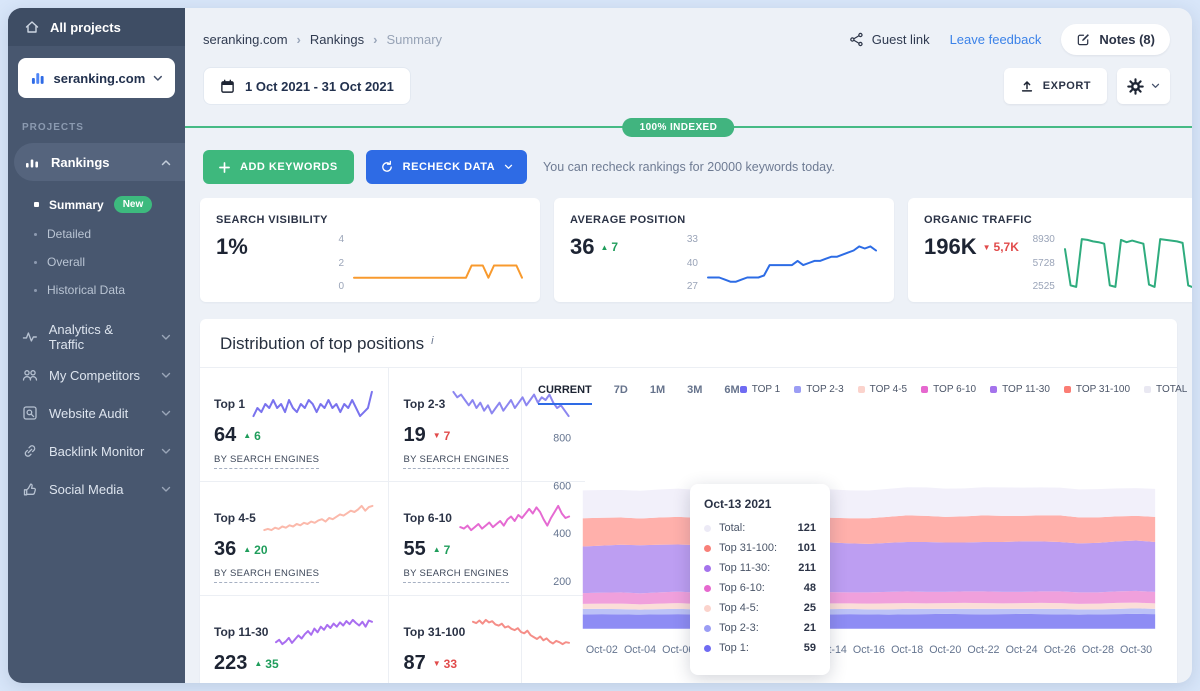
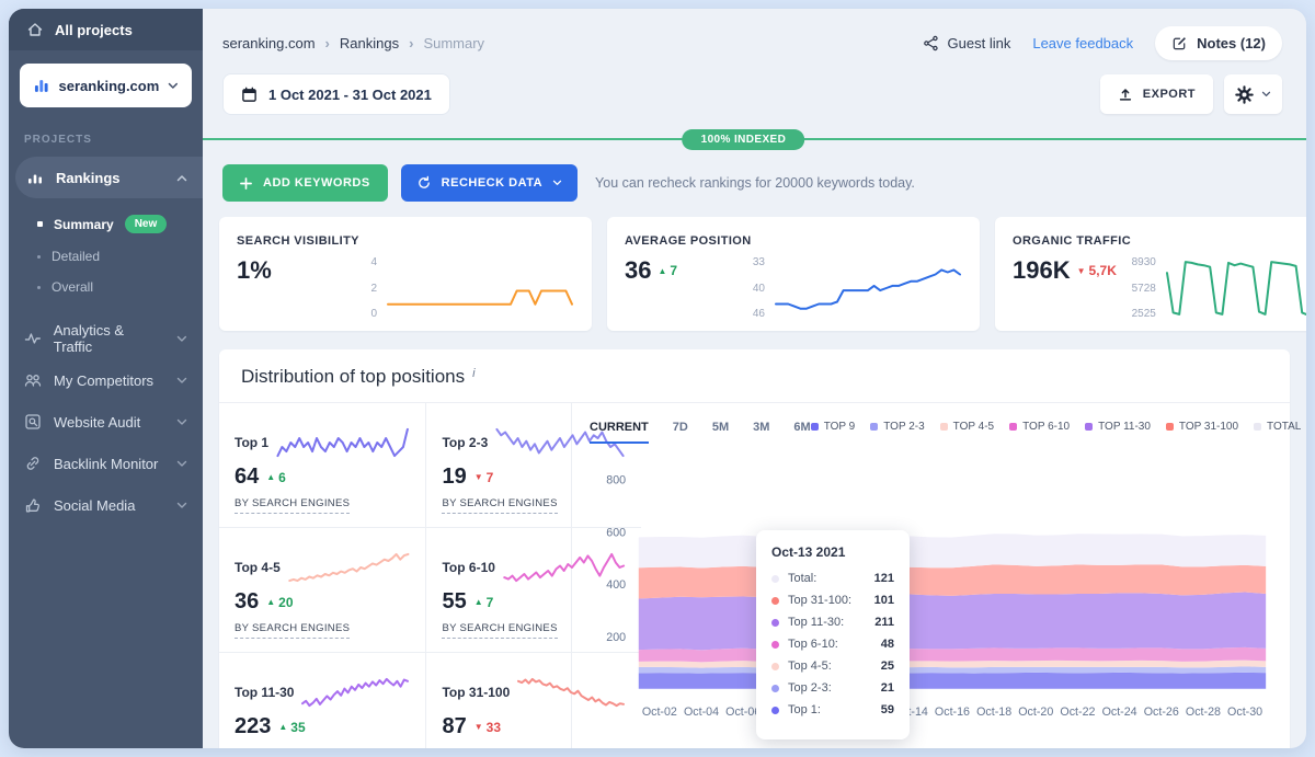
  All projects
  seranking.com
  PROJECTS
  Rankings
  Summary
  New
  Detailed
  Overall
- Historical Data
  Analytics & Traffic
  My Competitors
  Website Audit
  Backlink Monitor
  Social Media
  seranking.com
  ›
  Rankings
  ›
  Summary
  Guest link
  Leave feedback
- Notes (8)
+ Notes (12)
  1 Oct 2021 - 31 Oct 2021
  EXPORT
  100% INDEXED
  ADD KEYWORDS
  RECHECK DATA
  You can recheck rankings for 20000 keywords today.
  SEARCH VISIBILITY
  1%
  4
  2
  0
  AVERAGE POSITION
  36
  ▲
  7
  33
  40
- 27
+ 46
  ORGANIC TRAFFIC
  196K
  ▼
  5,7K
  8930
  5728
  2525
  Distribution of top positions
  i
  Top 1
  64
  ▲
  6
  BY SEARCH ENGINES
  Top 2-3
  19
  ▼
  7
  BY SEARCH ENGINES
  Top 4-5
  36
  ▲
  20
  BY SEARCH ENGINES
  Top 6-10
  55
  ▲
  7
  BY SEARCH ENGINES
  Top 11-30
  223
  ▲
  35
  Top 31-100
  87
  ▼
  33
  CURRENT
  7D
- 1M
+ 5M
  3M
  6M
- TOP 1
+ TOP 9
  TOP 2-3
  TOP 4-5
  TOP 6-10
  TOP 11-30
  TOP 31-100
  TOTAL
  200
  400
  600
  800
  Oct-02
  Oct-04
  Oct-0
  Oct-16
  Oct-18
  Oct-20
  Oct-22
  Oct-24
  Oct-26
  Oct-28
  Oct-30
  Oct-13 2021
  Total:
  121
  Top 31-100:
  101
  Top 11-30:
  211
  Top 6-10:
  48
  Top 4-5:
  25
  Top 2-3:
  21
  Top 1:
  59
